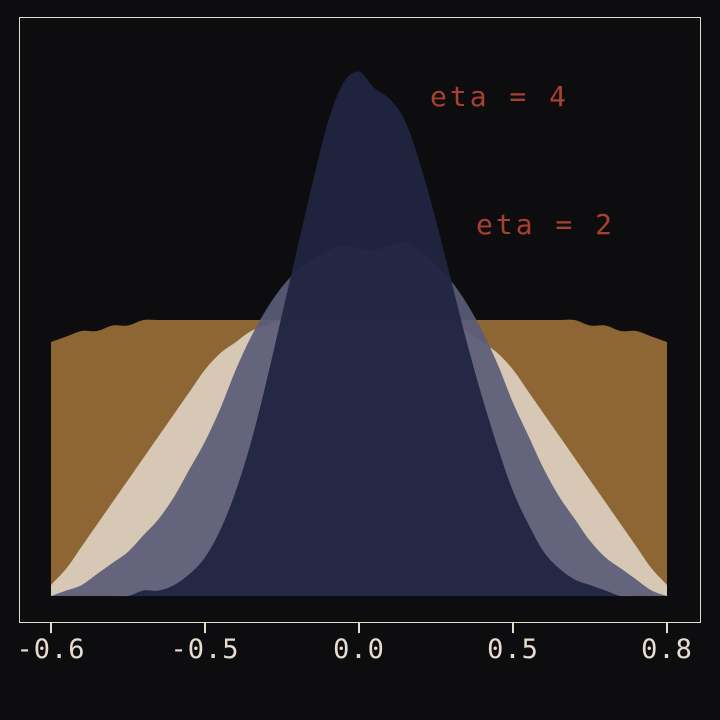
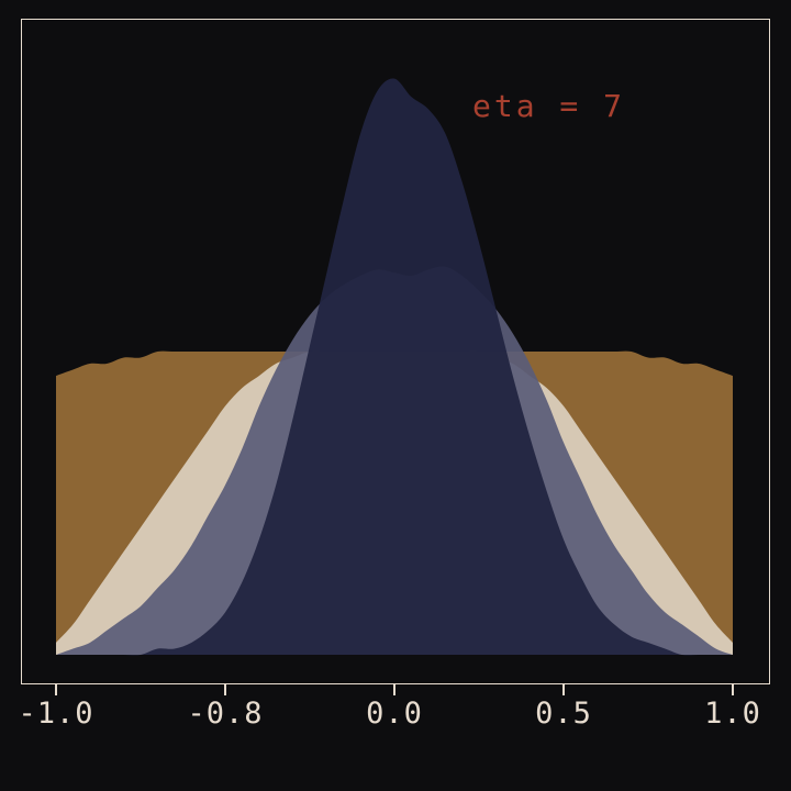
- -0.6
+ -1.0
- -0.5
+ -0.8
  0.0
  0.5
- 0.8
+ 1.0
- eta = 4
+ eta = 7
- eta = 2
